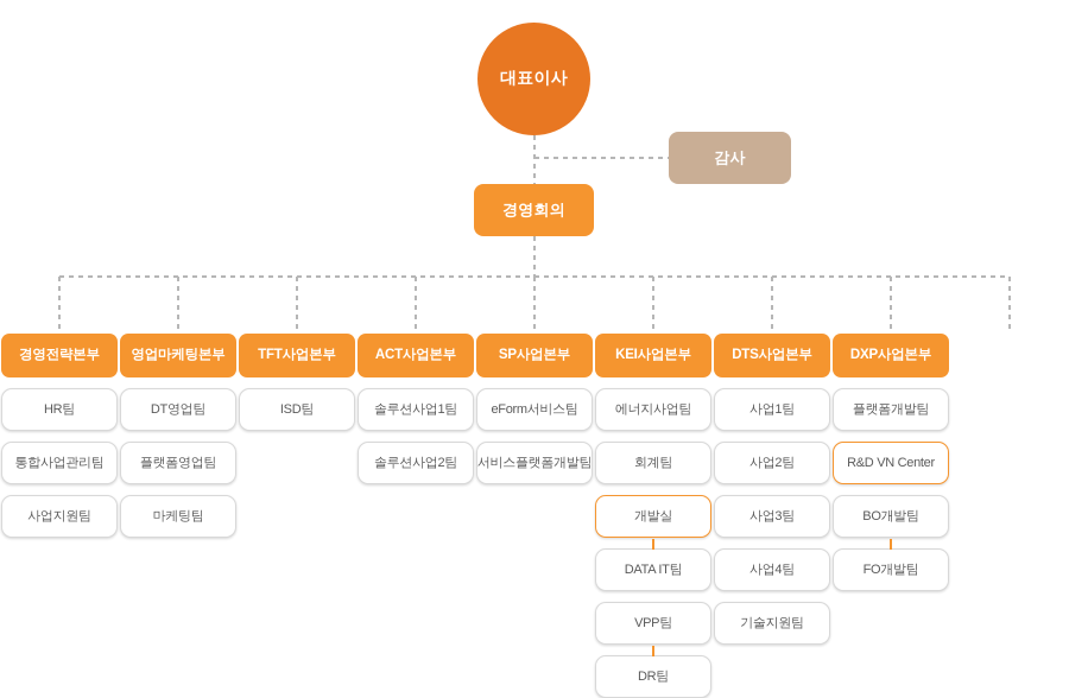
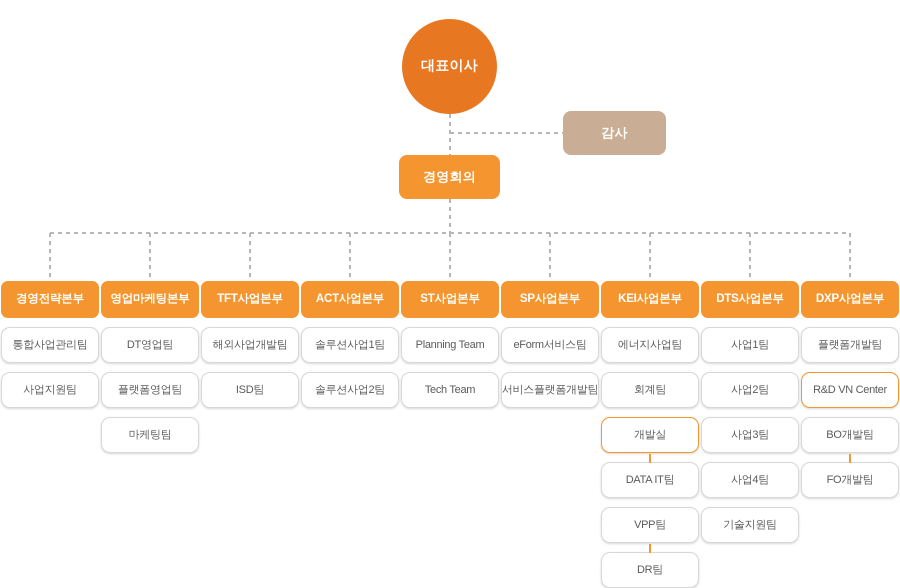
  대표이사
  감사
  경영회의
  경영전략본부
- HR팀
  통합사업관리팀
  사업지원팀
  영업마케팅본부
  DT영업팀
  플랫폼영업팀
  마케팅팀
  TFT사업본부
+ 해외사업개발팀
  ISD팀
  ACT사업본부
  솔루션사업1팀
  솔루션사업2팀
+ ST사업본부
+ Planning Team
+ Tech Team
  SP사업본부
  eForm서비스팀
  서비스플랫폼개발팀
  KEI사업본부
  에너지사업팀
  회계팀
  개발실
  DATA IT팀
  VPP팀
  DR팀
  DTS사업본부
  사업1팀
  사업2팀
  사업3팀
  사업4팀
  기술지원팀
  DXP사업본부
  플랫폼개발팀
  R&D VN Center
  BO개발팀
  FO개발팀
